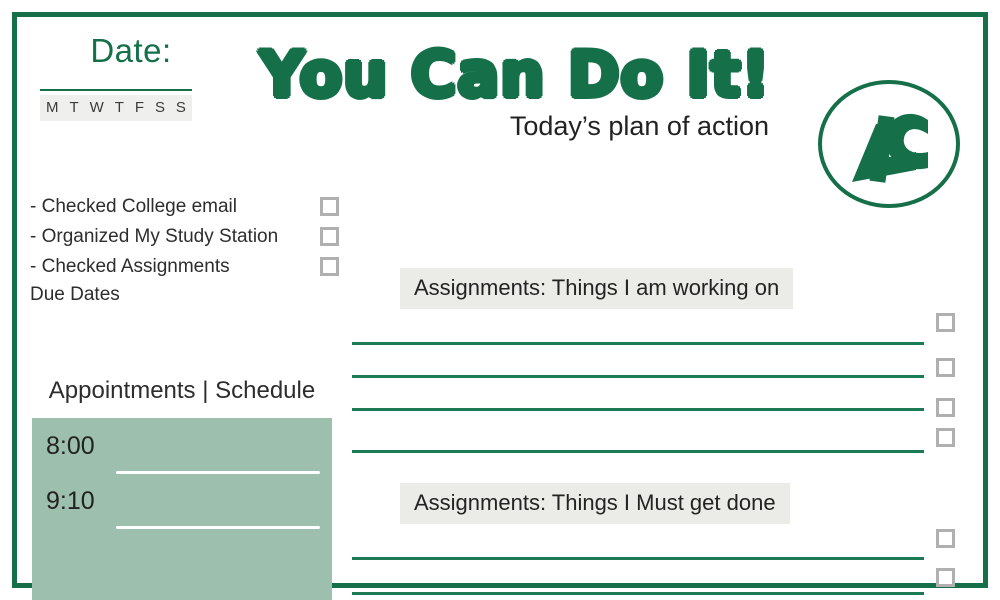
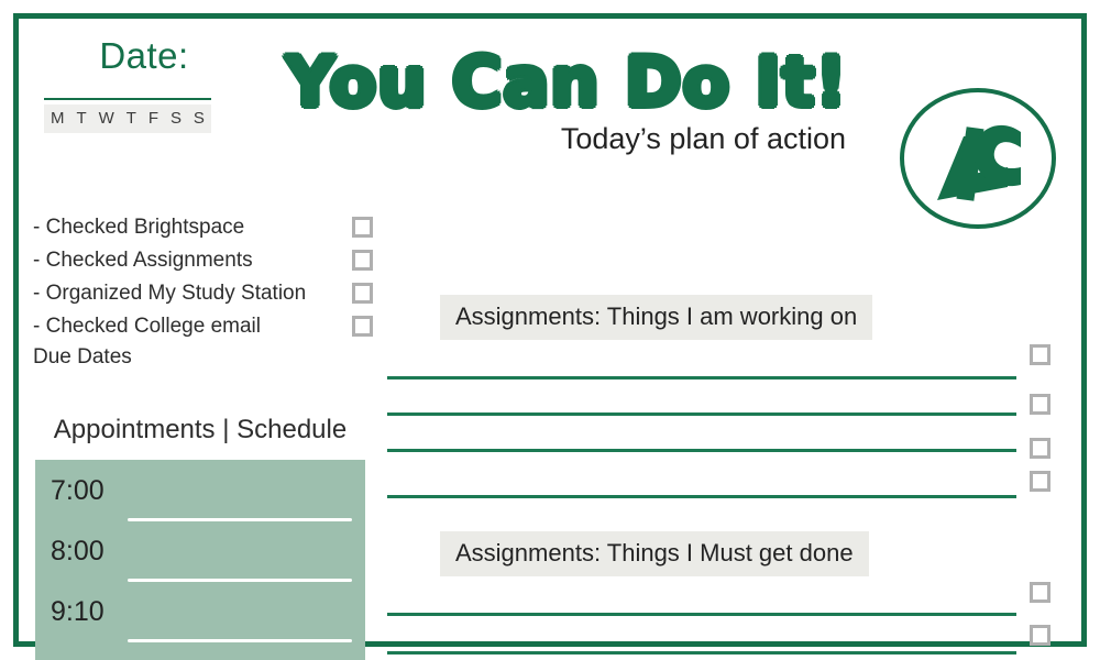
  Date:
  M
  T
  W
  T
  F
  S
  S
  You Can Do It!
  Today’s plan of action
+ - Checked Brightspace
- - Checked College email
+ - Checked Assignments
  - Organized My Study Station
- - Checked Assignments
+ - Checked College email
  Due Dates
  Appointments | Schedule
+ 7:00
  8:00
  9:10
  Assignments: Things I am working on
  Assignments: Things I Must get done
